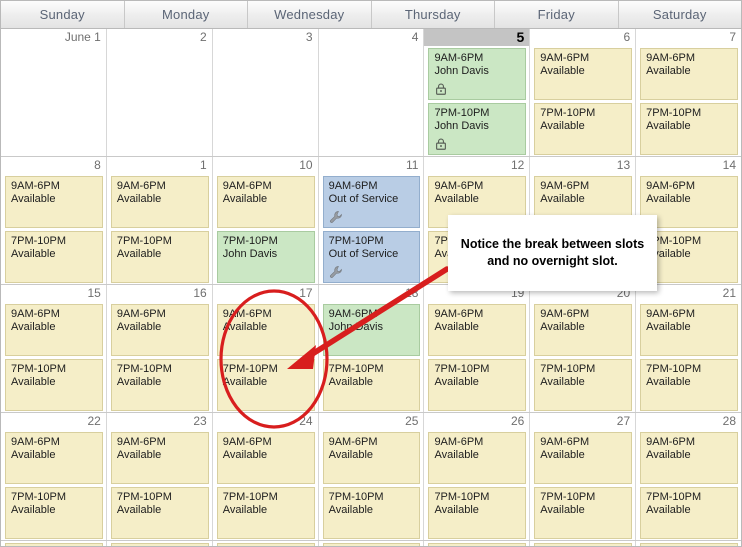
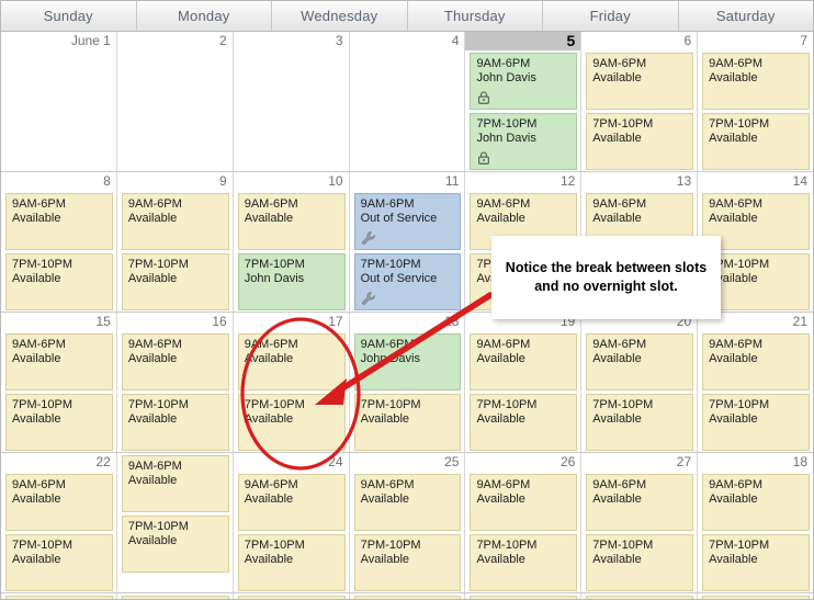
  Sunday
  Monday
  Wednesday
  Thursday
  Friday
  Saturday
  June 1
  2
  3
  4
  5
  9AM-6PM
  John Davis
  7PM-10PM
  John Davis
  6
  9AM-6PM
  Available
  7PM-10PM
  Available
  7
  9AM-6PM
  Available
  7PM-10PM
  Available
  8
  9AM-6PM
  Available
  7PM-10PM
  Available
- 1
+ 9
  9AM-6PM
  Available
  7PM-10PM
  Available
  10
  9AM-6PM
  Available
  7PM-10PM
  John Davis
  11
  9AM-6PM
  Out of Service
  7PM-10PM
  Out of Service
  12
  9AM-6PM
  Available
  13
  9AM-6PM
  Available
  14
  9AM-6PM
  Available
  M-10PM
  ailable
  15
  9AM-6PM
  Available
  7PM-10PM
  Available
  16
  9AM-6PM
  Available
  7PM-10PM
  Available
  17
  9M-6PM
  vailable
  7PM-10PM
  Available
  9AM-6P
  Johnavis
  7PM-10PM
  Available
  19
  9AM-6PM
  Available
  7PM-10PM
  Available
  20
  9AM-6PM
  Available
  7PM-10PM
  Available
  21
  9AM-6PM
  Available
  7PM-10PM
  Available
  22
  9AM-6PM
  Available
  7PM-10PM
  Available
- 23
  9AM-6PM
  Available
  7PM-10PM
  Available
  24
  9AM-6PM
  Available
  7PM-10PM
  Available
  25
  9AM-6PM
  Available
  7PM-10PM
  Available
  26
  9AM-6PM
  Available
  7PM-10PM
  Available
  27
  9AM-6PM
  Available
  7PM-10PM
  Available
- 28
+ 18
  9AM-6PM
  Available
  7PM-10PM
  Available
  Notice the break between slots
  and no overnight slot.
